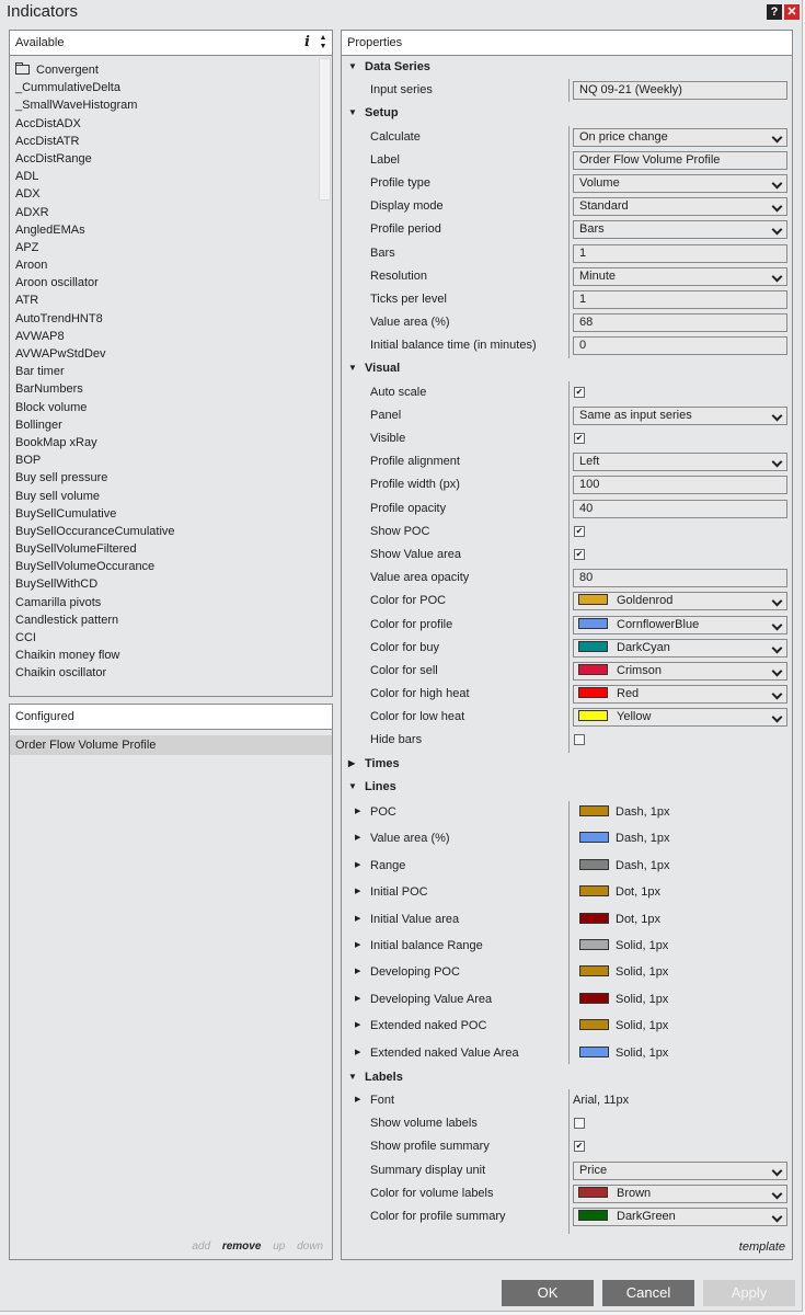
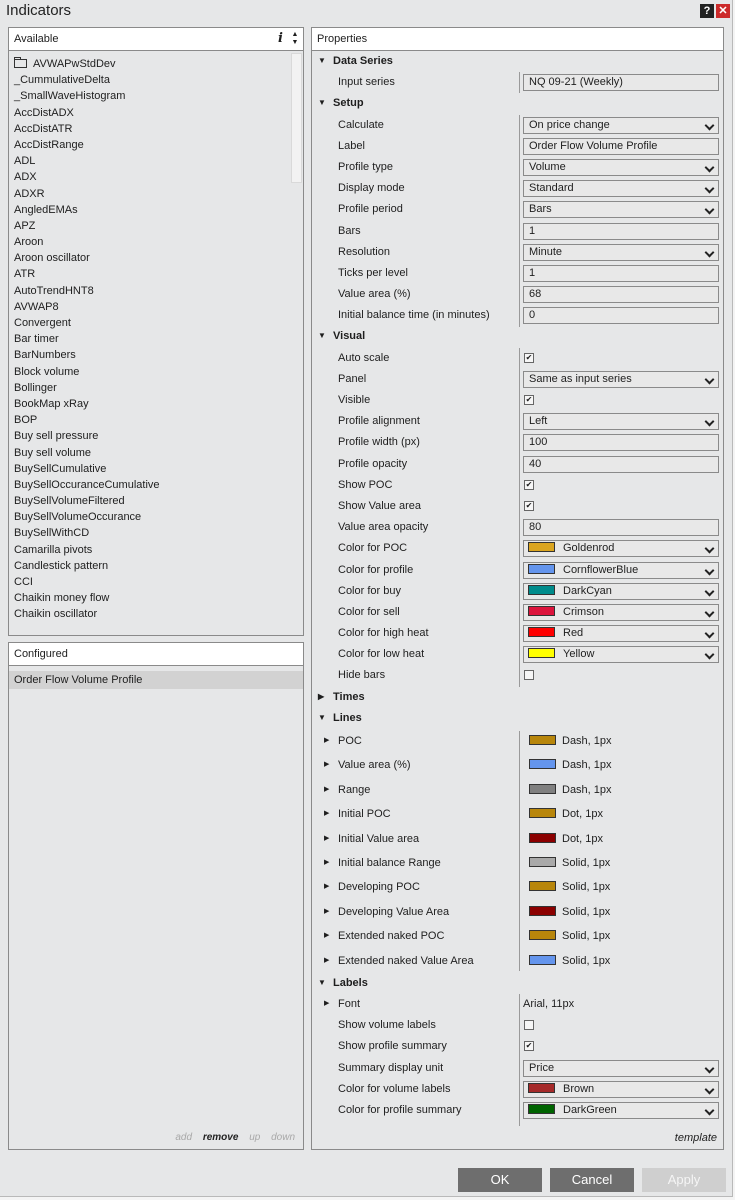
  Indicators
  ?
  ✕
  Available
  i
- Convergent
+ AVWAPwStdDev
  _CummulativeDelta
  _SmallWaveHistogram
  AccDistADX
  AccDistATR
  AccDistRange
  ADL
  ADX
  ADXR
  AngledEMAs
  APZ
  Aroon
  Aroon oscillator
  ATR
  AutoTrendHNT8
  AVWAP8
- AVWAPwStdDev
+ Convergent
  Bar timer
  BarNumbers
  Block volume
  Bollinger
  BookMap xRay
  BOP
  Buy sell pressure
  Buy sell volume
  BuySellCumulative
  BuySellOccuranceCumulative
  BuySellVolumeFiltered
  BuySellVolumeOccurance
  BuySellWithCD
  Camarilla pivots
  Candlestick pattern
  CCI
  Chaikin money flow
  Chaikin oscillator
  Configured
  Order Flow Volume Profile
  add remove up down
  Properties
  ▼
  Data Series
  Input series
  NQ 09-21 (Weekly)
  ▼
  Setup
  Calculate
  On price change
  Label
  Order Flow Volume Profile
  Profile type
  Volume
  Display mode
  Standard
  Profile period
  Bars
  Bars
  1
  Resolution
  Minute
  Ticks per level
  1
  Value area (%)
  68
  Initial balance time (in minutes)
  0
  ▼
  Visual
  Auto scale
  ✔
  Panel
  Same as input series
  Visible
  ✔
  Profile alignment
  Left
  Profile width (px)
  100
  Profile opacity
  40
  Show POC
  ✔
  Show Value area
  ✔
  Value area opacity
  80
  Color for POC
  Goldenrod
  Color for profile
  CornflowerBlue
  Color for buy
  DarkCyan
  Color for sell
  Crimson
  Color for high heat
  Red
  Color for low heat
  Yellow
  Hide bars
  ▶
  Times
  ▼
  Lines
  POC
  Dash, 1px
  Value area (%)
  Dash, 1px
  Range
  Dash, 1px
  Initial POC
  Dot, 1px
  Initial Value area
  Dot, 1px
  Initial balance Range
  Solid, 1px
  Developing POC
  Solid, 1px
  Developing Value Area
  Solid, 1px
  Extended naked POC
  Solid, 1px
  Extended naked Value Area
  Solid, 1px
  ▼
  Labels
  Font
  Arial, 11px
  Show volume labels
  Show profile summary
  ✔
  Summary display unit
  Price
  Color for volume labels
  Brown
  Color for profile summary
  DarkGreen
  template
  OK
  Cancel
  Apply
